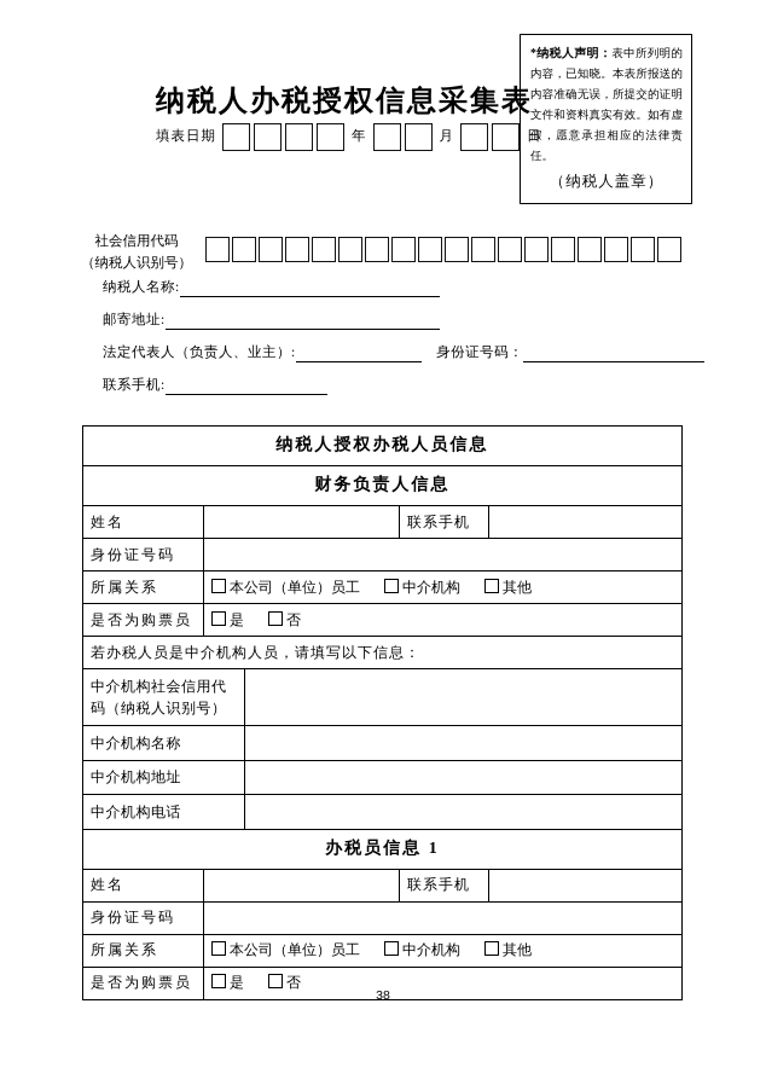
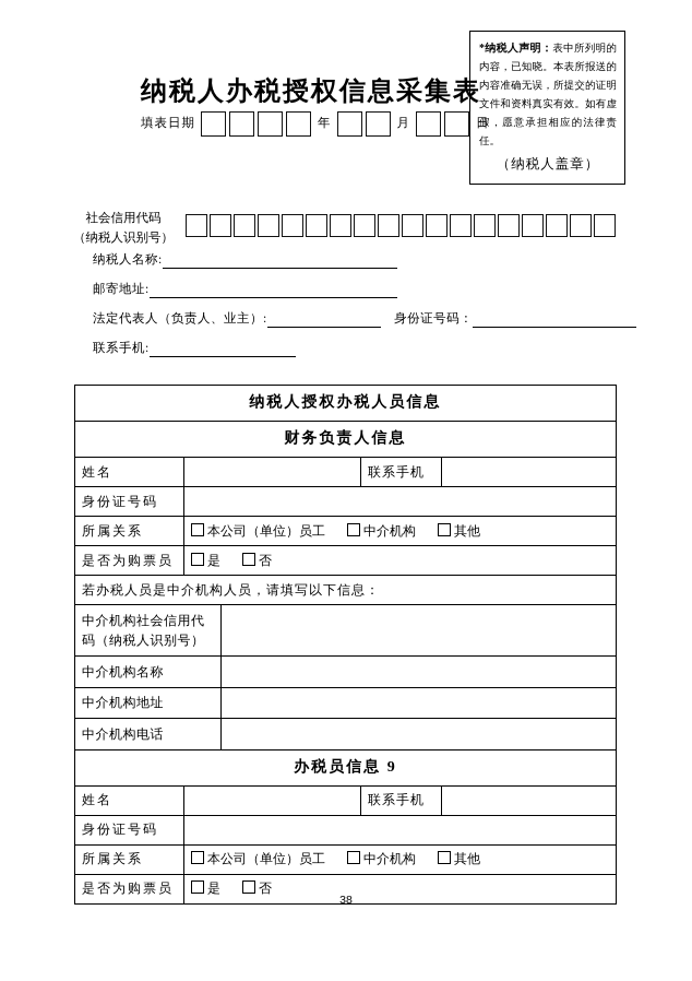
  纳税人办税授权信息采集表
  填表日期
  年
  月
  日
  *纳税人声明：表中所列明的内容，已知晓。本表所报送的内容准确无误，所提交的证明文件和资料真实有效。如有虚假，愿意承担相应的法律责任。
  （纳税人盖章）
  社会信用代码
  （纳税人识别号）
  纳税人名称:
  邮寄地址:
  法定代表人（负责人、业主）: 身份证号码：
  联系手机:
  纳税人授权办税人员信息
  财务负责人信息
  姓名
  联系手机
  身份证号码
  所属关系
  本公司（单位）员工
  中介机构
  其他
  是否为购票员
  是
  否
  若办税人员是中介机构人员，请填写以下信息：
  中介机构社会信用代码（纳税人识别号）
  中介机构名称
  中介机构地址
  中介机构电话
- 办税员信息 1
+ 办税员信息 9
  姓名
  联系手机
  身份证号码
  所属关系
  本公司（单位）员工
  中介机构
  其他
  是否为购票员
  是
  否
  38
